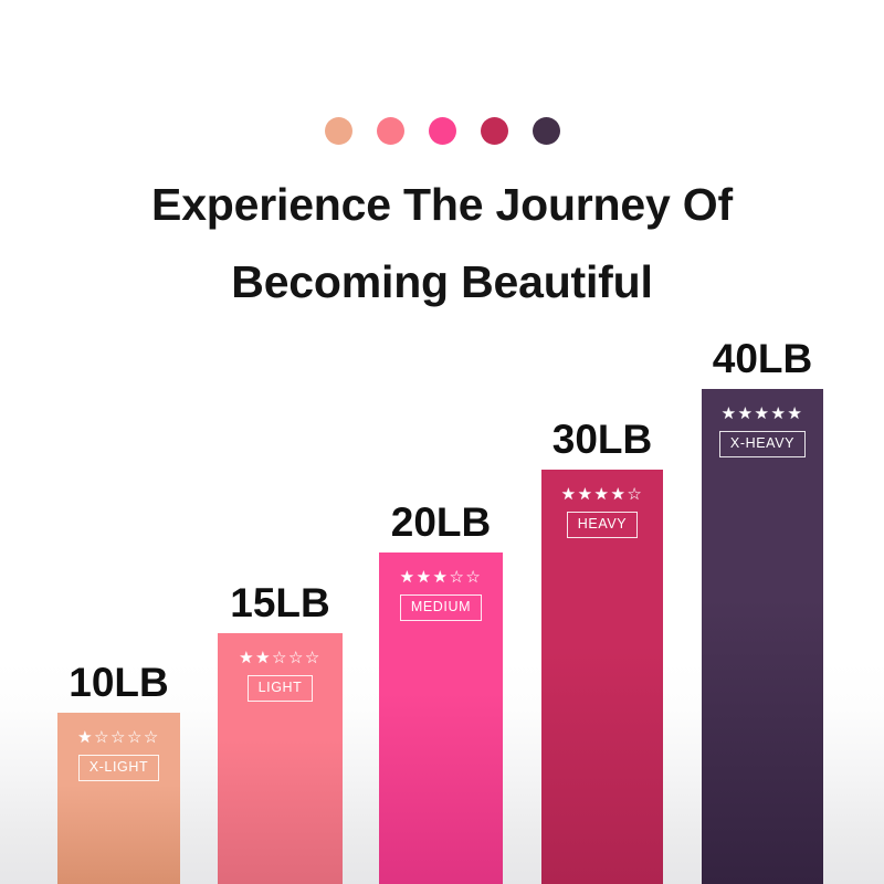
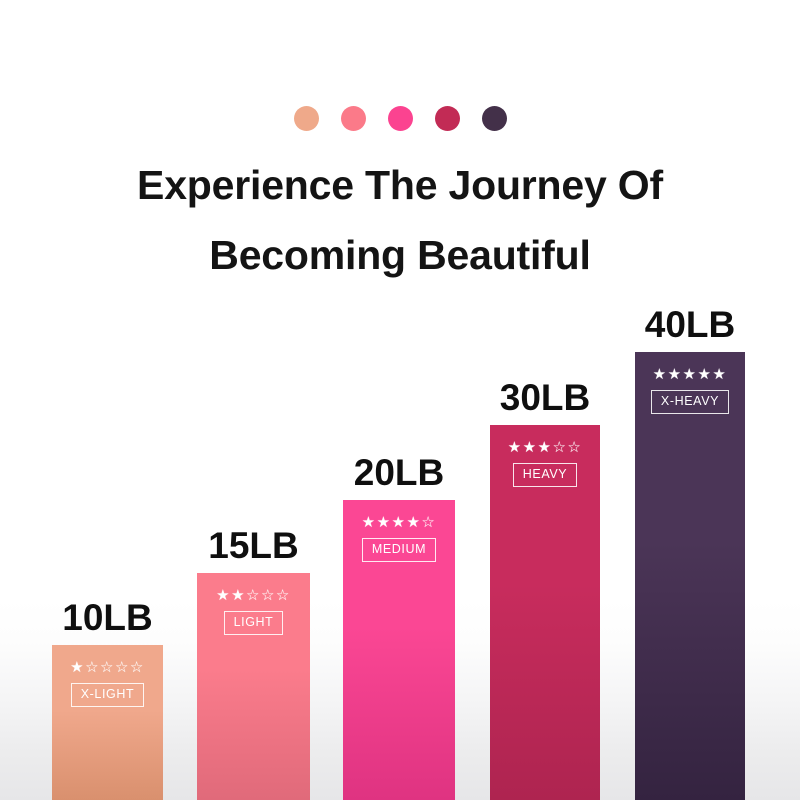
  Experience The Journey Of
  Becoming Beautiful
  10LB
  ★☆☆☆☆
  X-LIGHT
  15LB
  ★★☆☆☆
  LIGHT
  20LB
- ★★★☆☆
+ ★★★★☆
  MEDIUM
  30LB
- ★★★★☆
+ ★★★☆☆
  HEAVY
  40LB
  ★★★★★
  X-HEAVY
